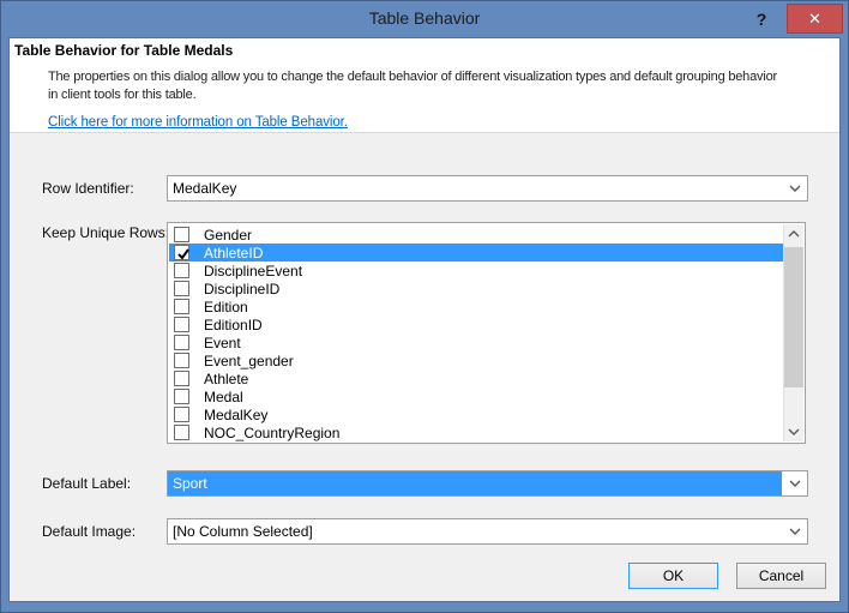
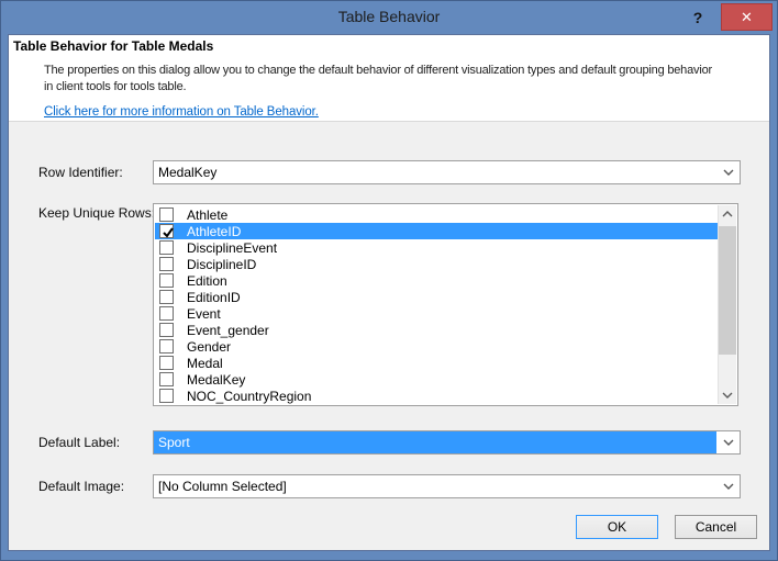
  Table Behavior
  ?
  ✕
  Table Behavior for Table Medals
  The properties on this dialog allow you to change the default behavior of different visualization types and default grouping behavior
- in client tools for this table.
+ in client tools for tools table.
  Click here for more information on Table Behavior.
  Row Identifier:
  MedalKey
  Keep Unique Rows
- Gender
+ Athlete
  AthleteID
  DisciplineEvent
  DisciplineID
  Edition
  EditionID
  Event
  Event_gender
- Athlete
+ Gender
  Medal
  MedalKey
  NOC_CountryRegion
  Default Label:
  Sport
  Default Image:
  [No Column Selected]
  OK
  Cancel
